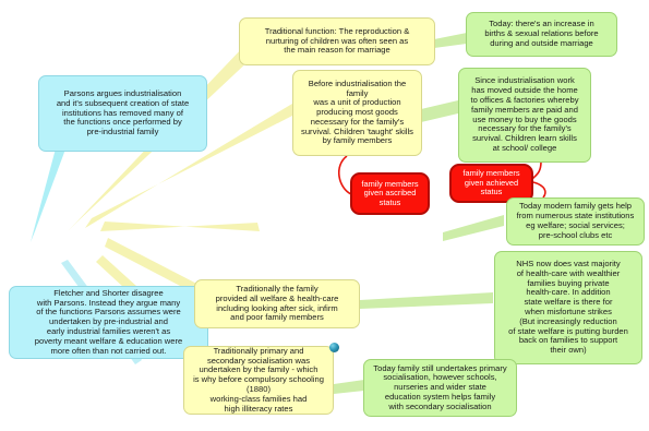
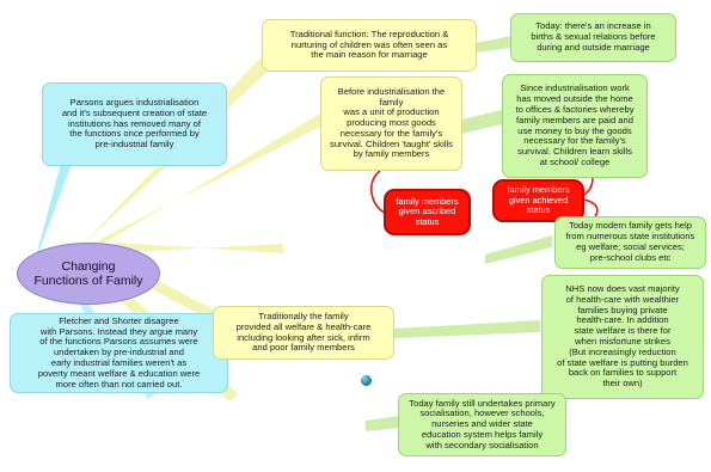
+ Changing
+ Functions of Family
  Parsons argues industrialisation
  and it's subsequent creation of state
  institutions has removed many of
  the functions once performed by
  pre-industrial family
  Fletcher and Shorter disagree
  with Parsons. Instead they argue many
  of the functions Parsons assumes were
  undertaken by pre-industrial and
  early industrial families weren't as
  poverty meant welfare & education were
  more often than not carried out.
  Traditional function: The reproduction &
  nurturing of children was often seen as
  the main reason for marriage
  Today: there's an increase in
  births & sexual relations before
  during and outside marriage
  Before industrialisation the family
  was a unit of production
  producing most goods
  necessary for the family's
  survival. Children 'taught' skills
  by family members
  Since industrialisation work
  has moved outside the home
  to offices & factories whereby
  family members are paid and
  use money to buy the goods
  necessary for the family's
  survival. Children learn skills
  at school/ college
  family members
  given ascribed
  status
  family members
  given achieved
  status
  Today modern family gets help
  from numerous state institutions
  eg welfare; social services;
  pre-school clubs etc
  Traditionally the family
  provided all welfare & health-care
  including looking after sick, infirm
  and poor family members
  NHS now does vast majority
  of health-care with wealthier
  families buying private
  health-care. In addition
  state welfare is there for
  when misfortune strikes
  (But increasingly reduction
  of state welfare is putting burden
  back on families to support
  their own)
- Traditionally primary and
- secondary socialisation was
- undertaken by the family - which
- is why before compulsory schooling (1880)
- working-class families had
- high illiteracy rates
  Today family still undertakes primary
  socialisation, however schools,
  nurseries and wider state
  education system helps family
  with secondary socialisation
